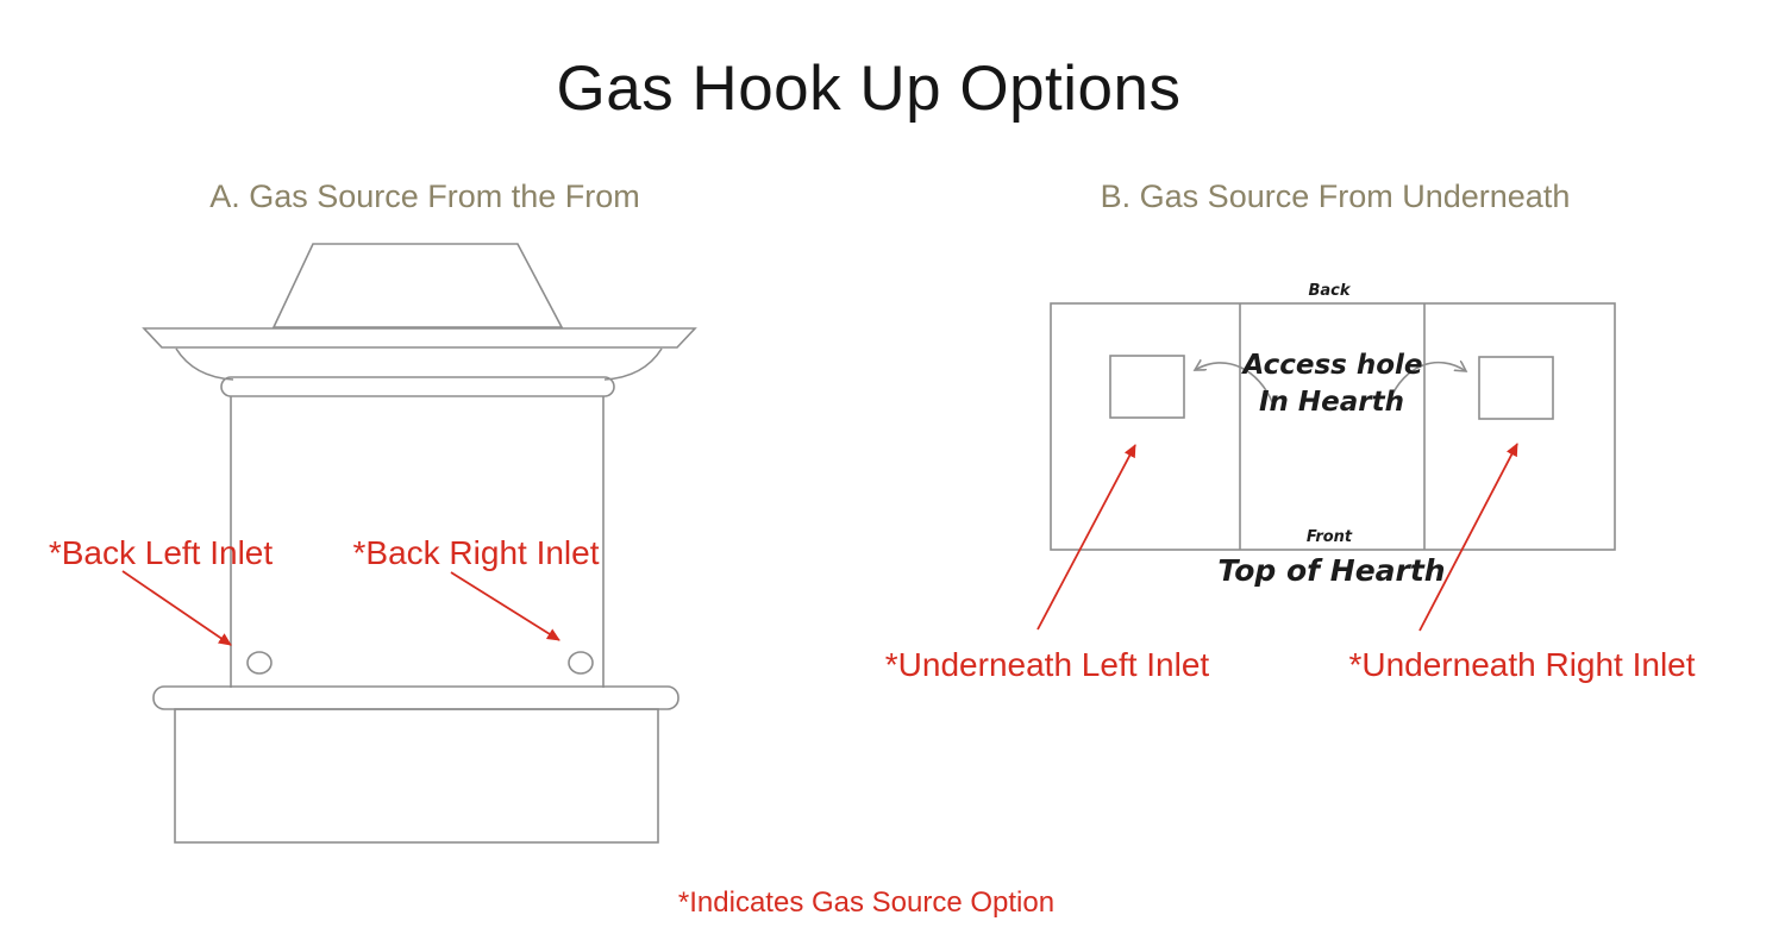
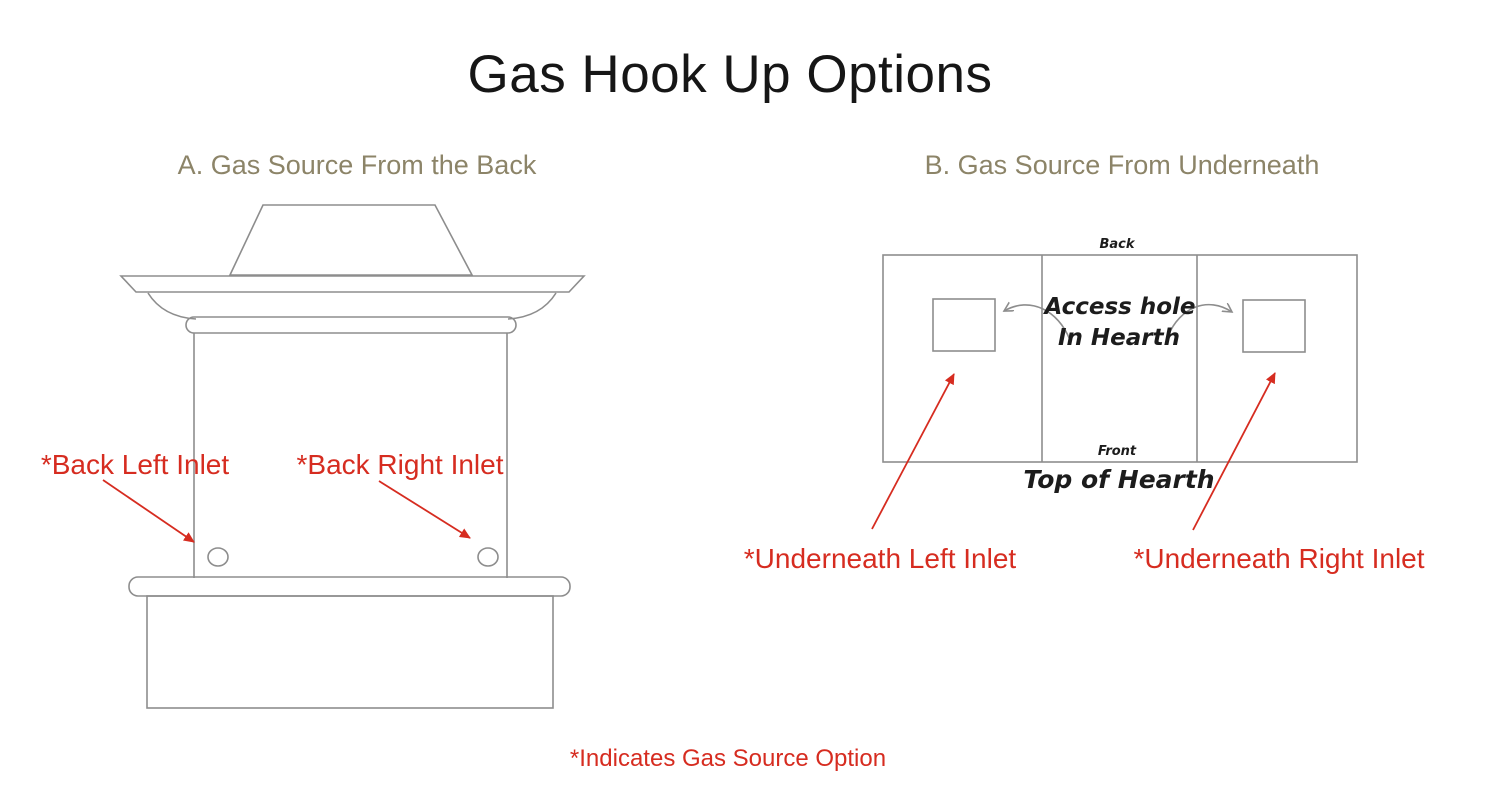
  Gas Hook Up Options
- A. Gas Source From the From
+ A. Gas Source From the Back
  B. Gas Source From Underneath
  *Back Left Inlet
  *Back Right Inlet
  Back
  Access hole
  In Hearth
  Front
  Top of Hearth
  *Underneath Left Inlet
  *Underneath Right Inlet
  *Indicates Gas Source Option
